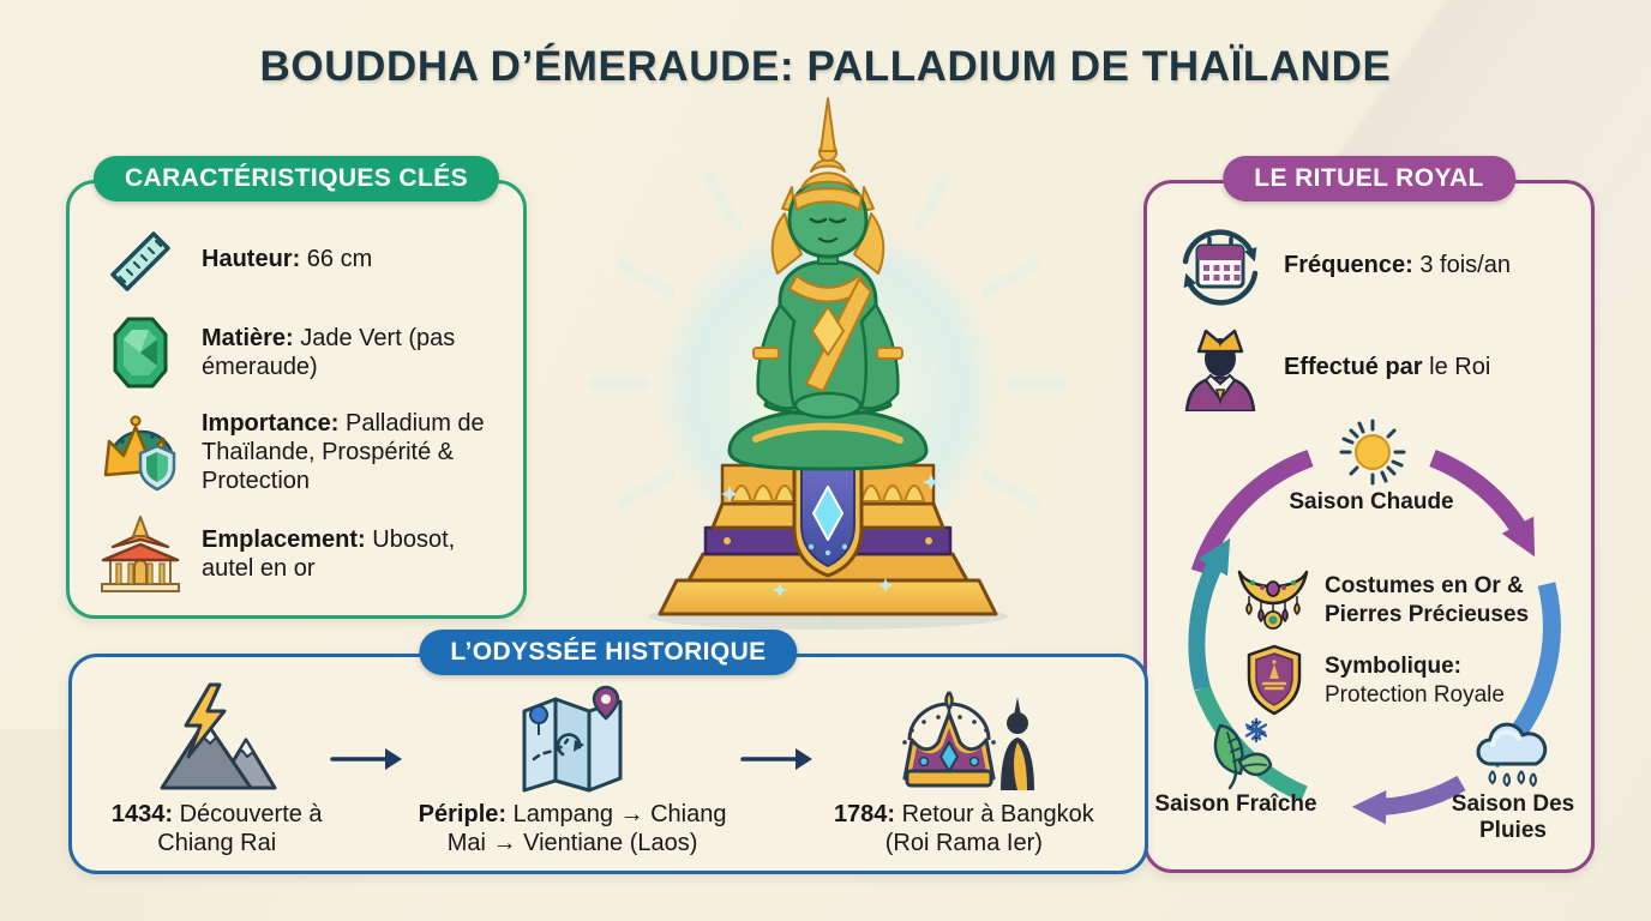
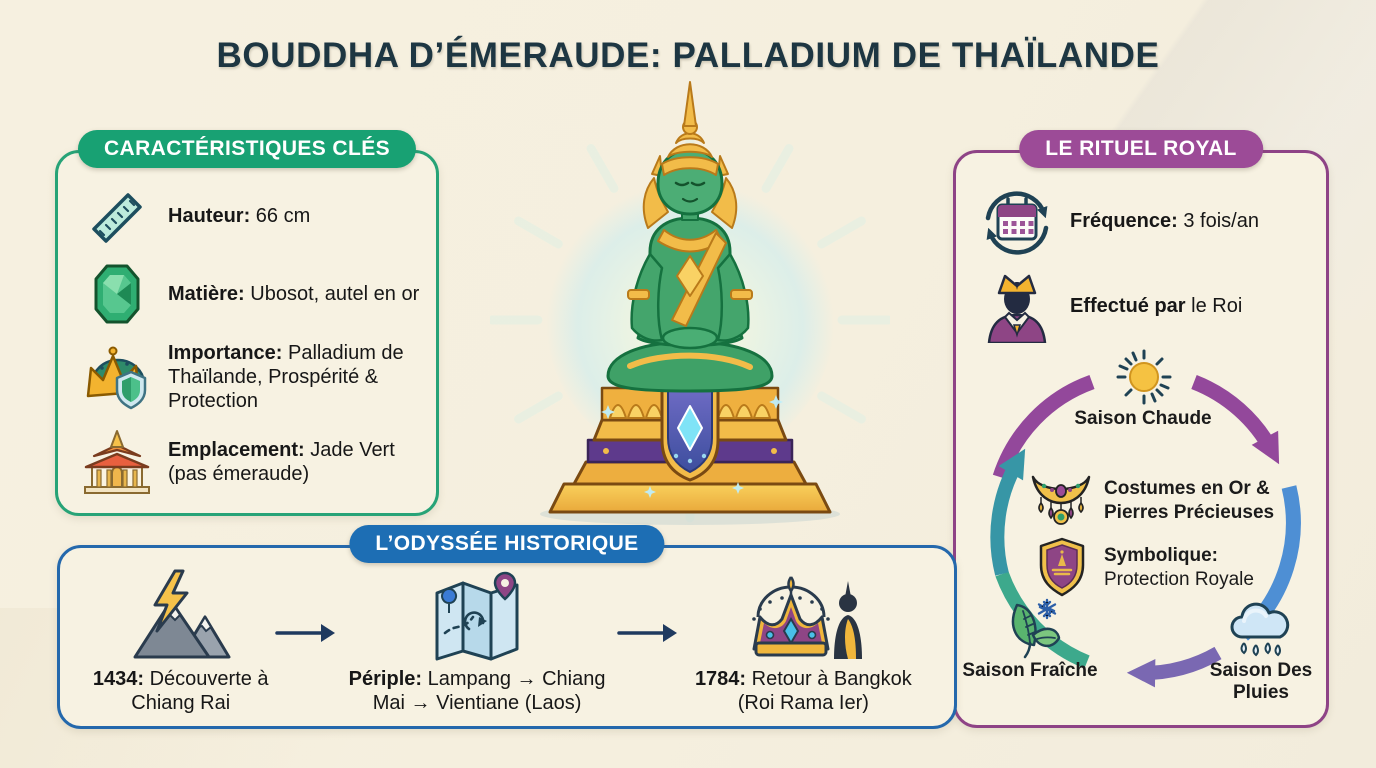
  BOUDDHA D’ÉMERAUDE: PALLADIUM DE THAÏLANDE
  CARACTÉRISTIQUES CLÉS
  Hauteur: 66 cm
- Matière: Jade Vert (pas émeraude)
+ Matière: Ubosot, autel en or
  Importance: Palladium de Thaïlande, Prospérité & Protection
- Emplacement: Ubosot, autel en or
+ Emplacement: Jade Vert (pas émeraude)
  LE RITUEL ROYAL
  Fréquence: 3 fois/an
  Effectué par le Roi
  Saison Chaude
  Costumes en Or & Pierres Précieuses
  Symbolique: Protection Royale
  Saison Fraîche
  Saison Des Pluies
  L’ODYSSÉE HISTORIQUE
  1434: Découverte à Chiang Rai
  Périple: Lampang → Chiang Mai → Vientiane (Laos)
  1784: Retour à Bangkok (Roi Rama Ier)
